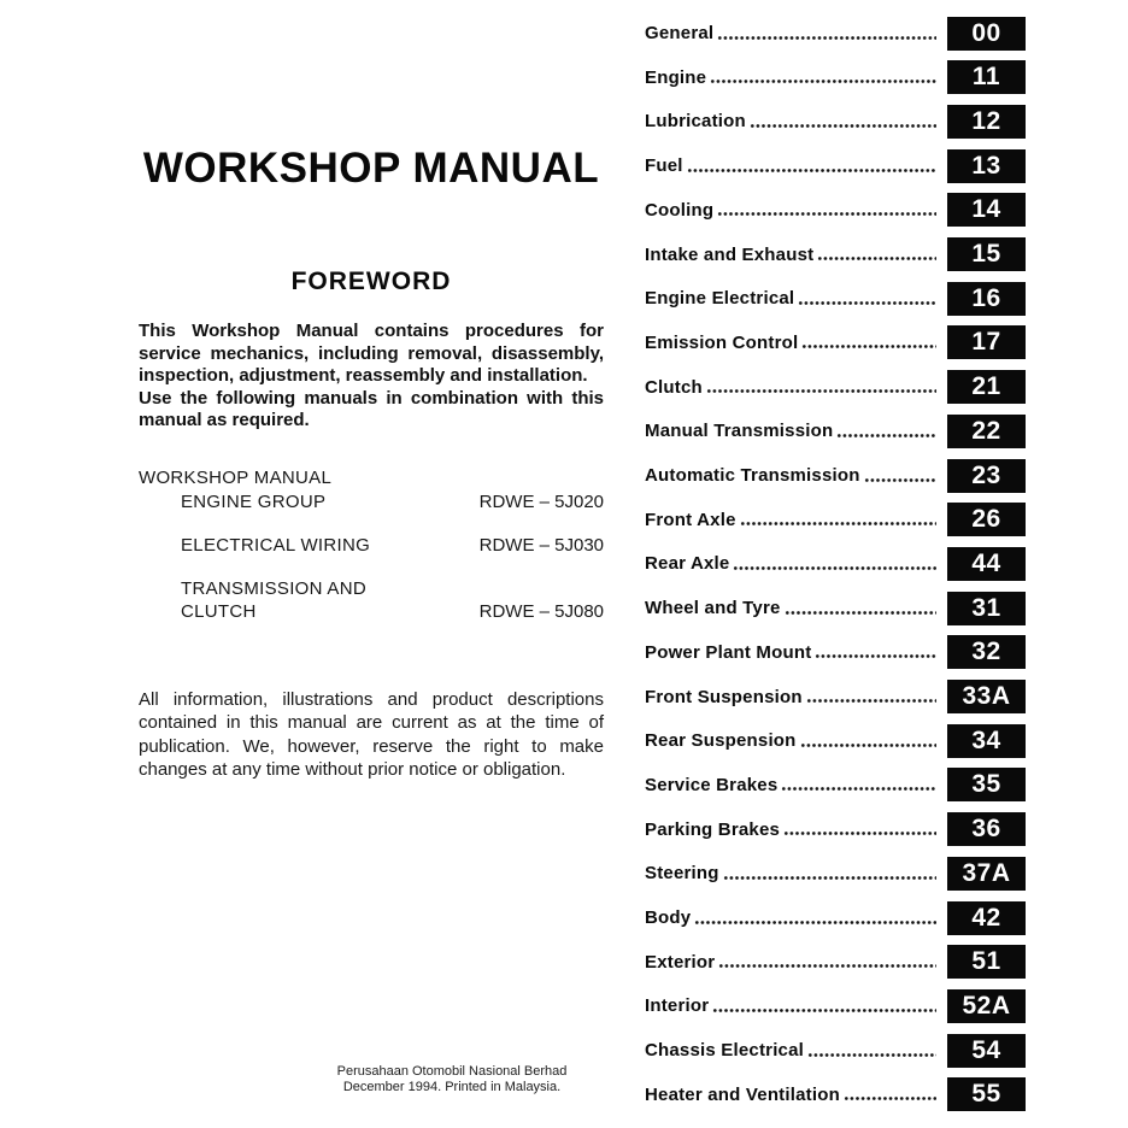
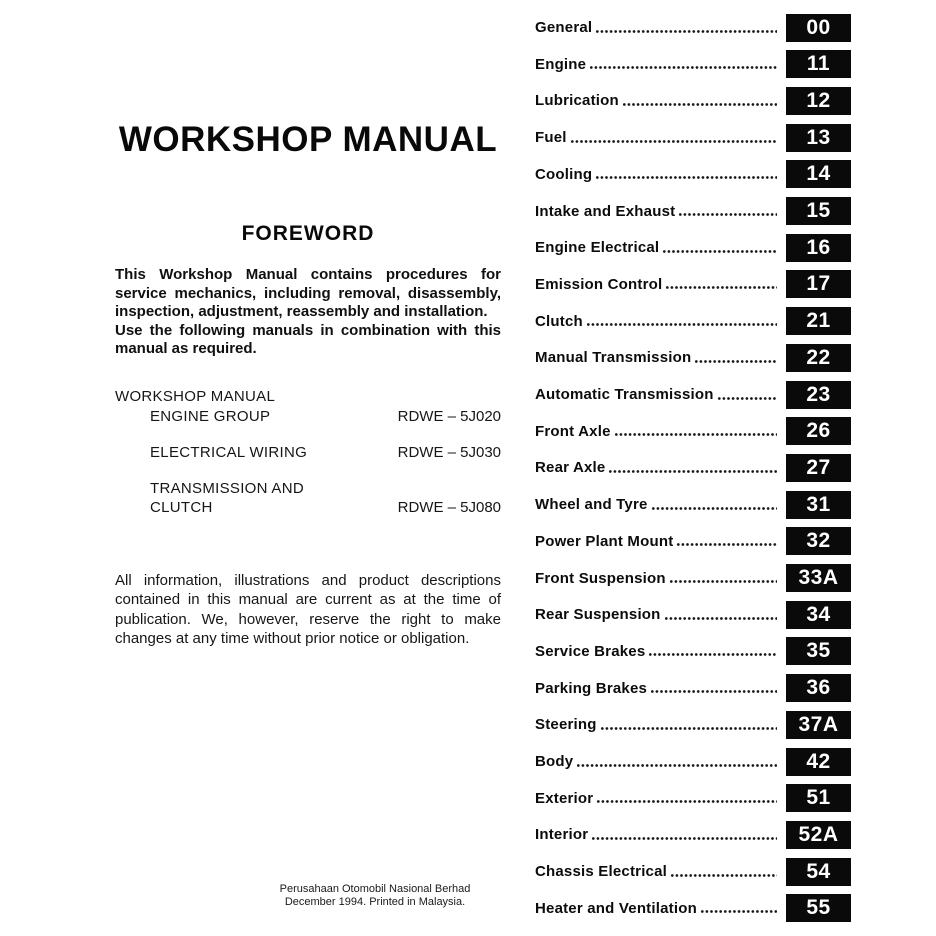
  WORKSHOP MANUAL
  FOREWORD
  This Workshop Manual contains procedures for service mechanics, including removal, disassembly, inspection, adjustment, reassembly and installation.
  Use the following manuals in combination with this manual as required.
  WORKSHOP MANUAL
  ENGINE GROUP
  RDWE – 5J020
  ELECTRICAL WIRING
  RDWE – 5J030
  TRANSMISSION AND
  CLUTCH
  RDWE – 5J080
  All information, illustrations and product descriptions contained in this manual are current as at the time of publication. We, however, reserve the right to make changes at any time without prior notice or obligation.
  Perusahaan Otomobil Nasional Berhad
  December 1994. Printed in Malaysia.
  General
  00
  Engine
  11
  Lubrication
  12
  Fuel
  13
  Cooling
  14
  Intake and Exhaust
  15
  Engine Electrical
  16
  Emission Control
  17
  Clutch
  21
  Manual Transmission
  22
  Automatic Transmission
  23
  Front Axle
  26
  Rear Axle
- 44
+ 27
  Wheel and Tyre
  31
  Power Plant Mount
  32
  Front Suspension
  33A
  Rear Suspension
  34
  Service Brakes
  35
  Parking Brakes
  36
  Steering
  37A
  Body
  42
  Exterior
  51
  Interior
  52A
  Chassis Electrical
  54
  Heater and Ventilation
  55
